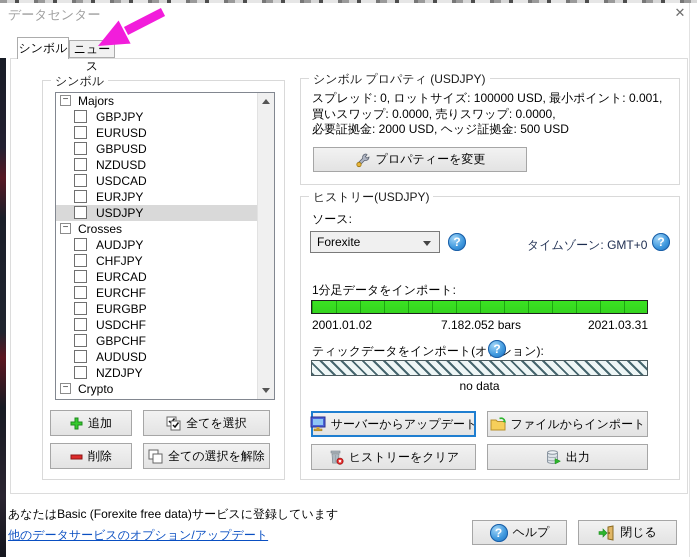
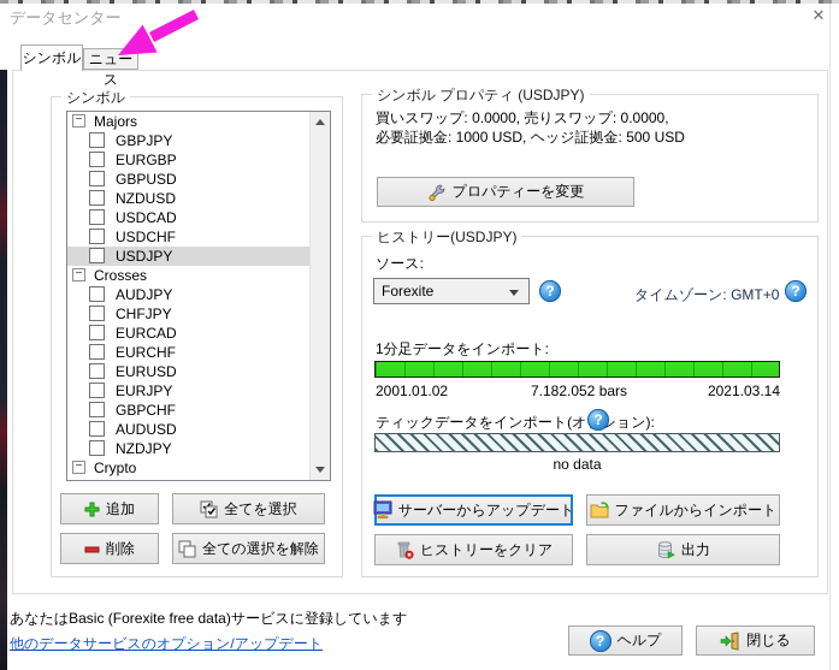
  データセンター
  ✕
  シンボル
  ニュース
  シンボル
  −
  Majors
  GBPJPY
- EURUSD
+ EURGBP
  GBPUSD
  NZDUSD
  USDCAD
- EURJPY
+ USDCHF
  USDJPY
  −
  Crosses
  AUDJPY
  CHFJPY
  EURCAD
  EURCHF
- EURGBP
+ EURUSD
- USDCHF
+ EURJPY
  GBPCHF
  AUDUSD
  NZDJPY
  −
  Crypto
  追加
  全てを選択
  削除
  全ての選択を解除
  シンボル プロパティ (USDJPY)
- スプレッド: 0, ロットサイズ: 100000 USD, 最小ポイント: 0.001,
  買いスワップ: 0.0000, 売りスワップ: 0.0000,
- 必要証拠金: 2000 USD, ヘッジ証拠金: 500 USD
+ 必要証拠金: 1000 USD, ヘッジ証拠金: 500 USD
  プロパティーを変更
  ヒストリー(USDJPY)
  ソース:
  Forexite
  ?
  タイムゾーン: GMT+0
  ?
  1分足データをインポート:
  2001.01.02
  7.182.052 bars
- 2021.03.31
+ 2021.03.14
  ティックデータをインポート(オション):
  ?
  no data
  サーバーからアップデート
  ファイルからインポート
  ヒストリーをクリア
  出力
  あなたはBasic (Forexite free data)サービスに登録しています
  他のデータサービスのオプション/アップデート
  ?
  ヘルプ
  閉じる
